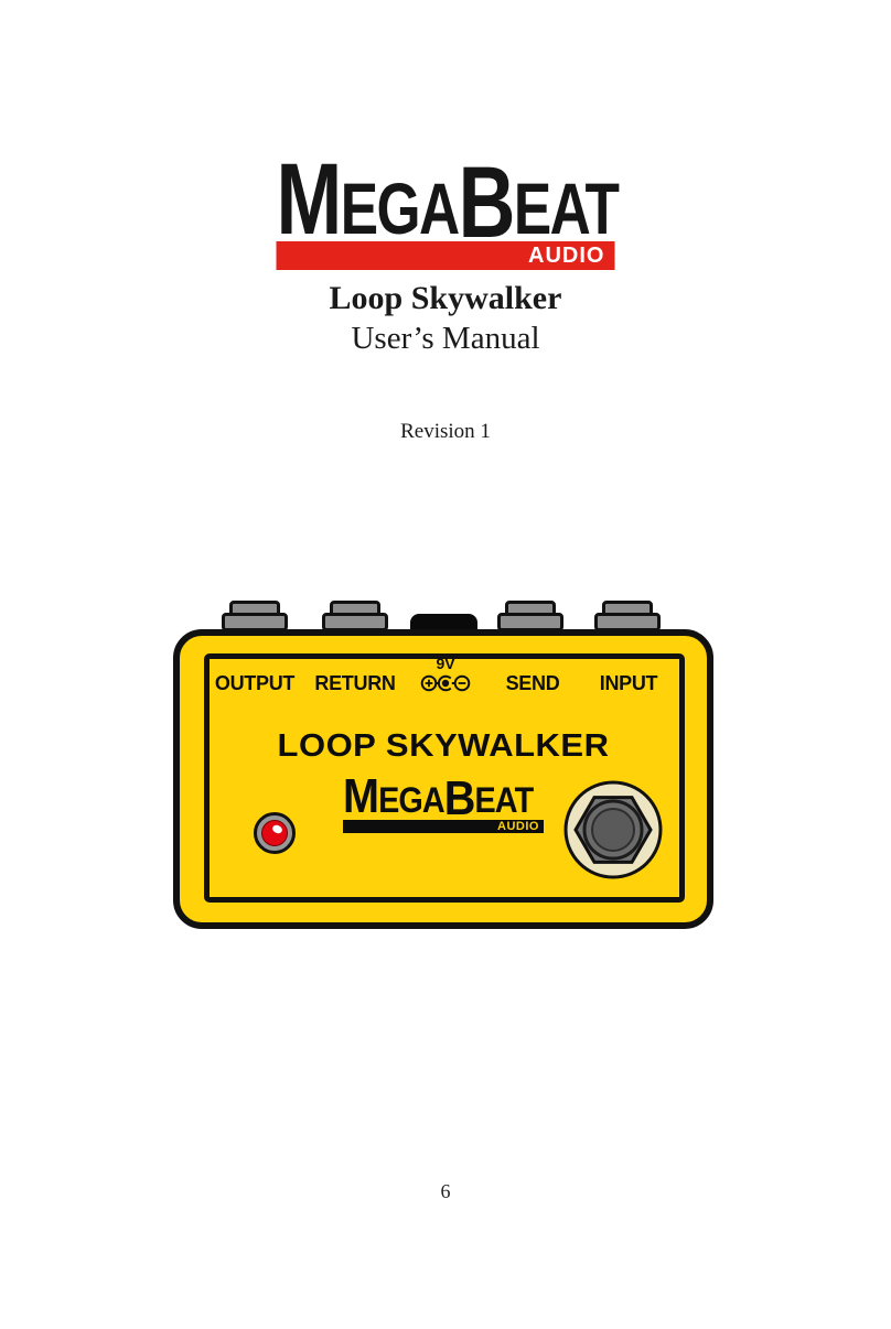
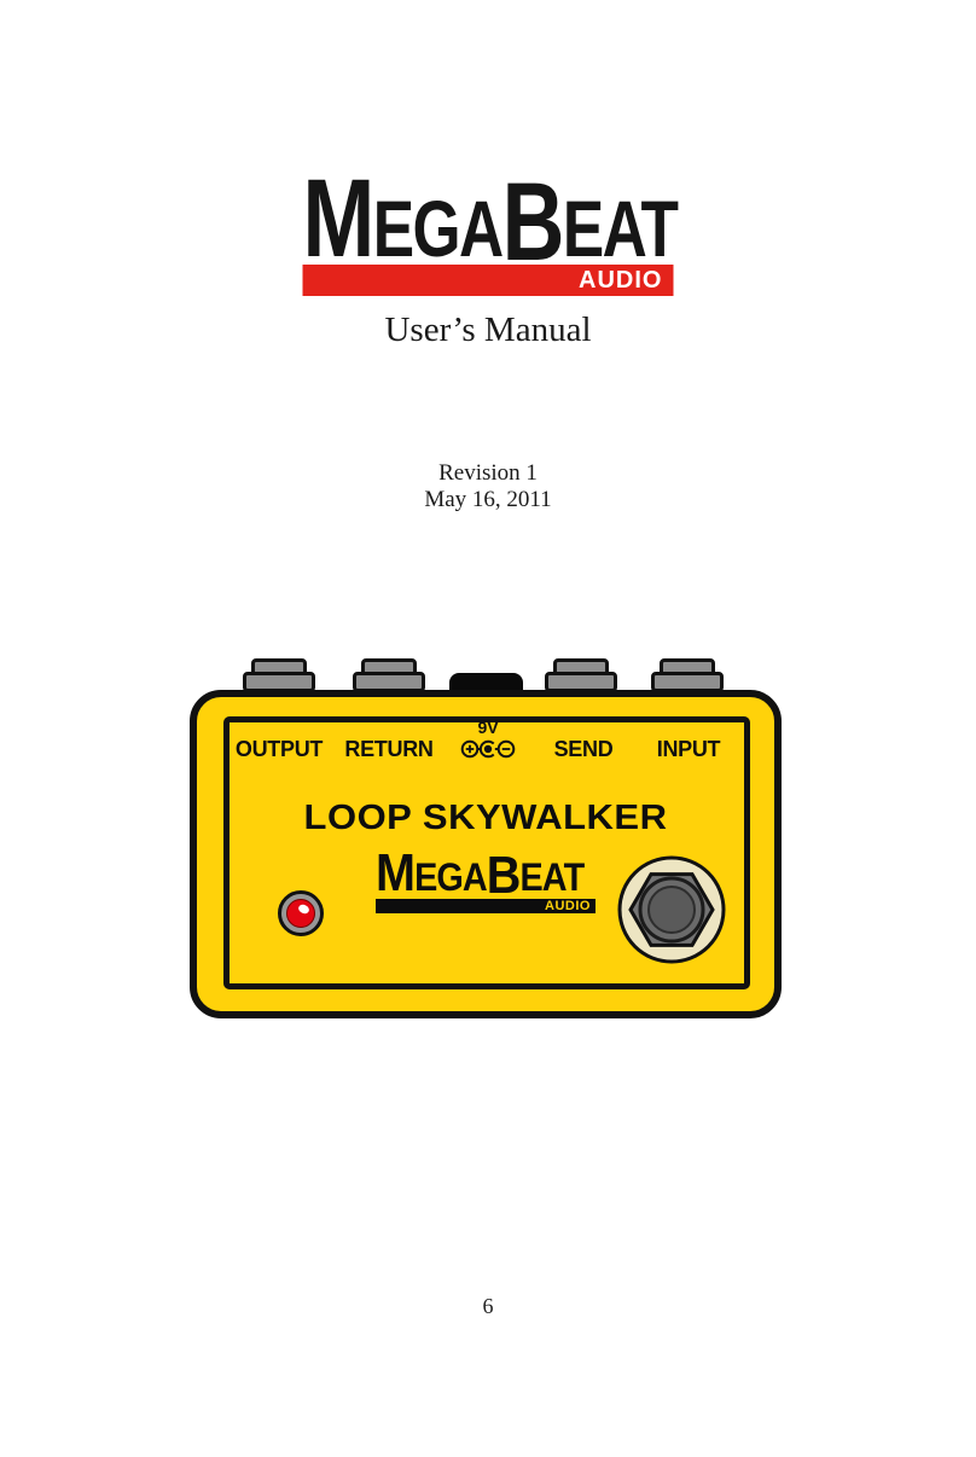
  MEGABEAT
  AUDIO
- Loop Skywalker
  User’s Manual
  Revision 1
+ May 16, 2011
  OUTPUT
  RETURN
  SEND
  INPUT
  9V
  LOOP SKYWALKER
  MEGABEAT
  AUDIO
  6
